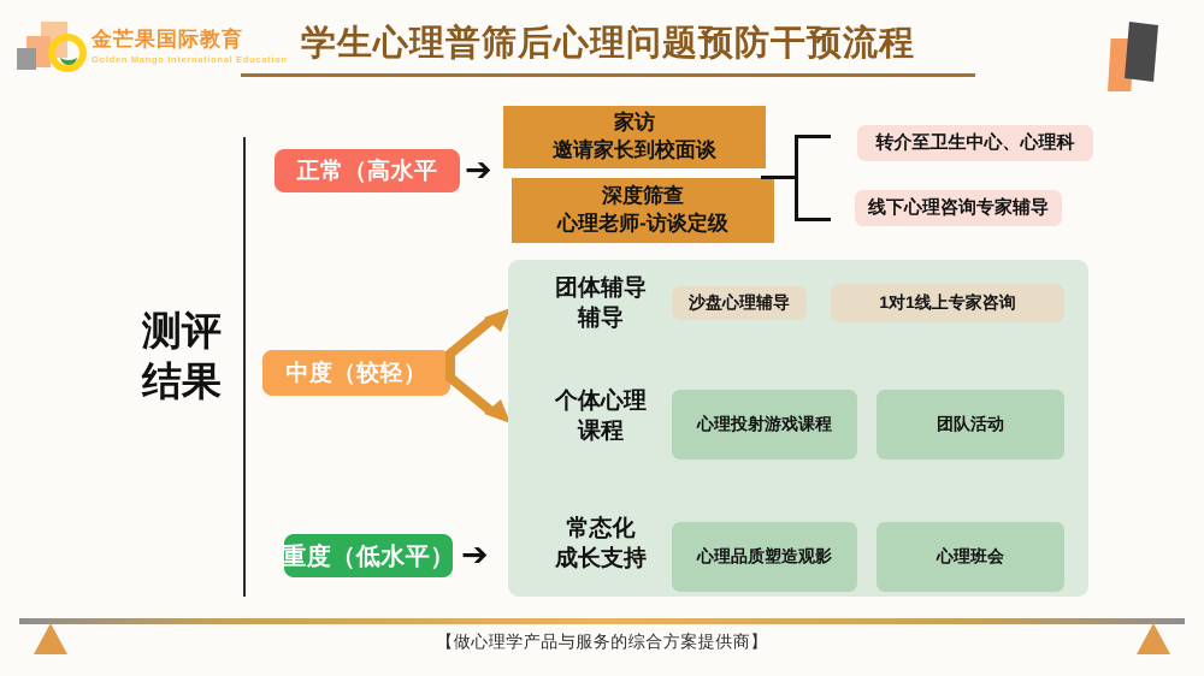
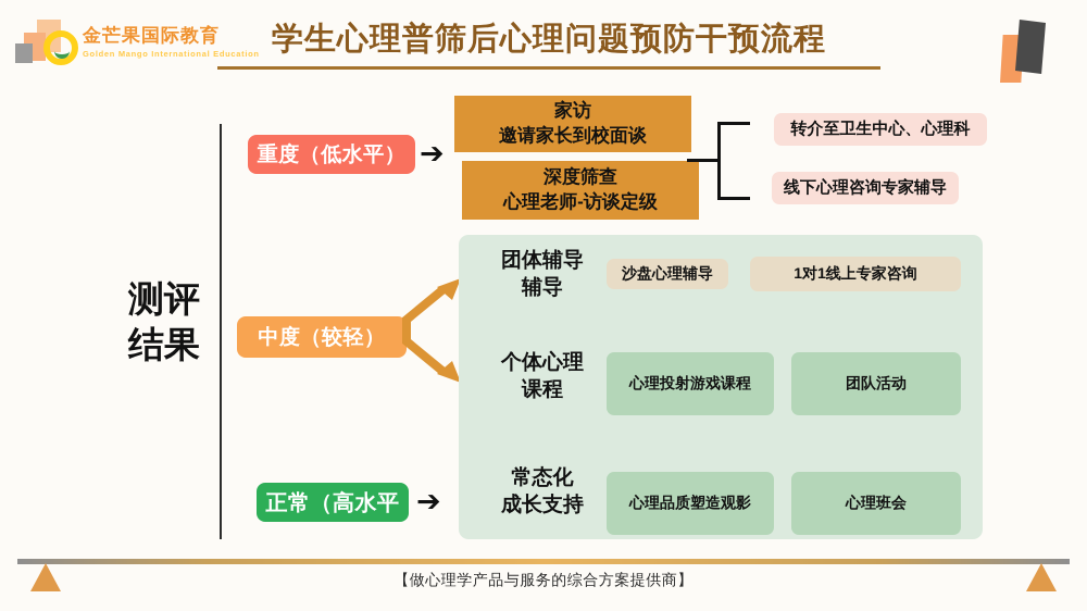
  金芒果国际教育
  Golden Mango International Education
  学生心理普筛后心理问题预防干预流程
  测评
  结果
- 正常（高水平
+ 重度（低水平）
  ➔
  家访
  邀请家长到校面谈
  深度筛查
  心理老师-访谈定级
  转介至卫生中心、心理科
  线下心理咨询专家辅导
  中度（较轻）
- 重度（低水平）
+ 正常（高水平
  ➔
  团体辅导
  辅导
  沙盘心理辅导
  1对1线上专家咨询
  个体心理
  课程
  心理投射游戏课程
  团队活动
  常态化
  成长支持
  心理品质塑造观影
  心理班会
  【做心理学产品与服务的综合方案提供商】
